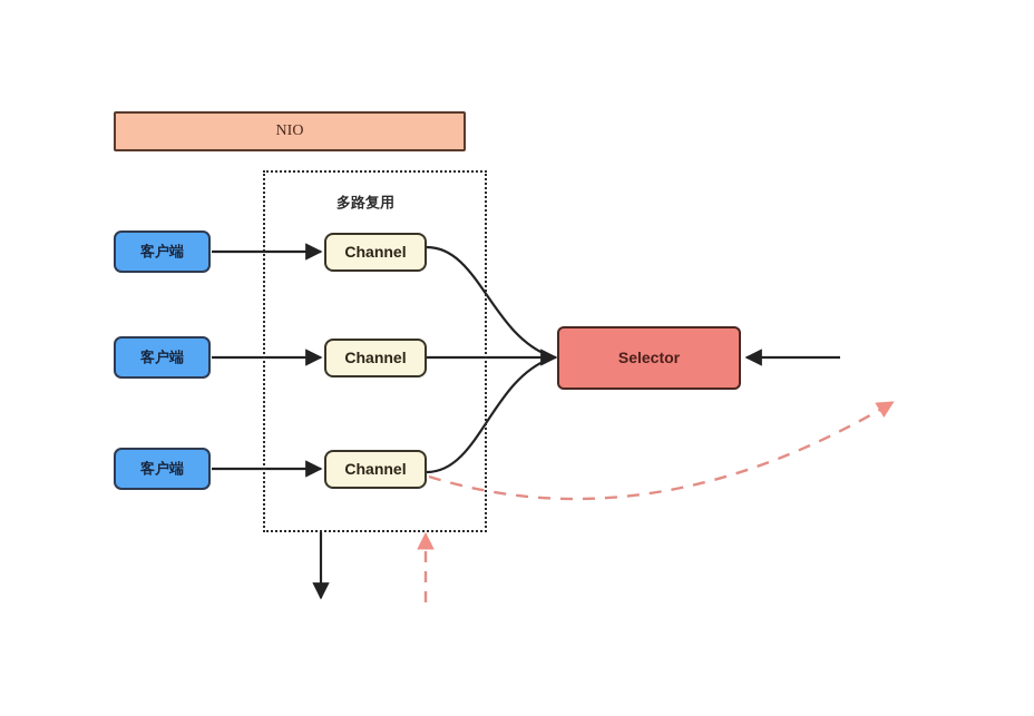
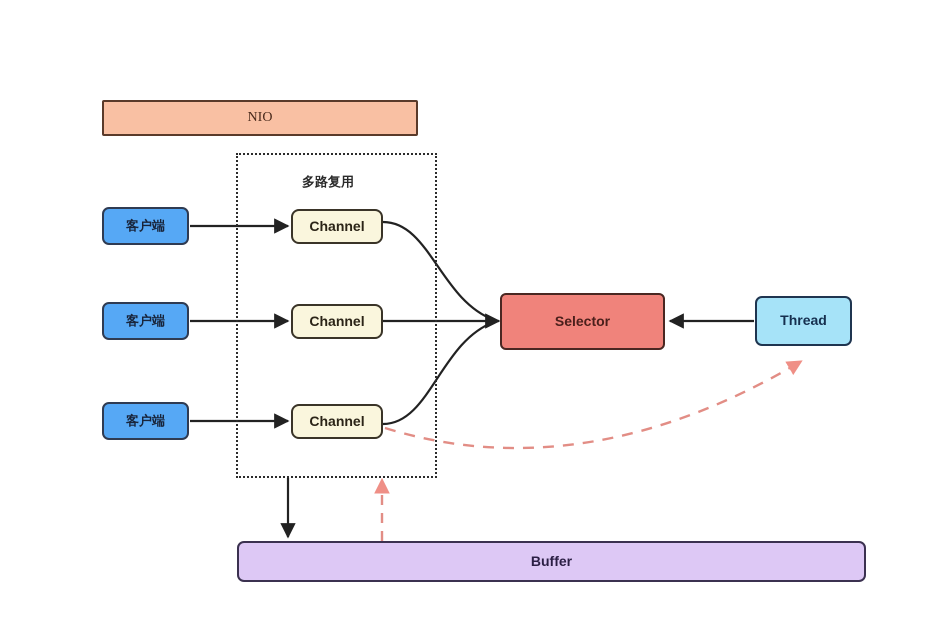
  NIO
  多路复用
  客户端
  客户端
  客户端
  Channel
  Channel
  Channel
  Selector
+ Thread
+ Buffer
